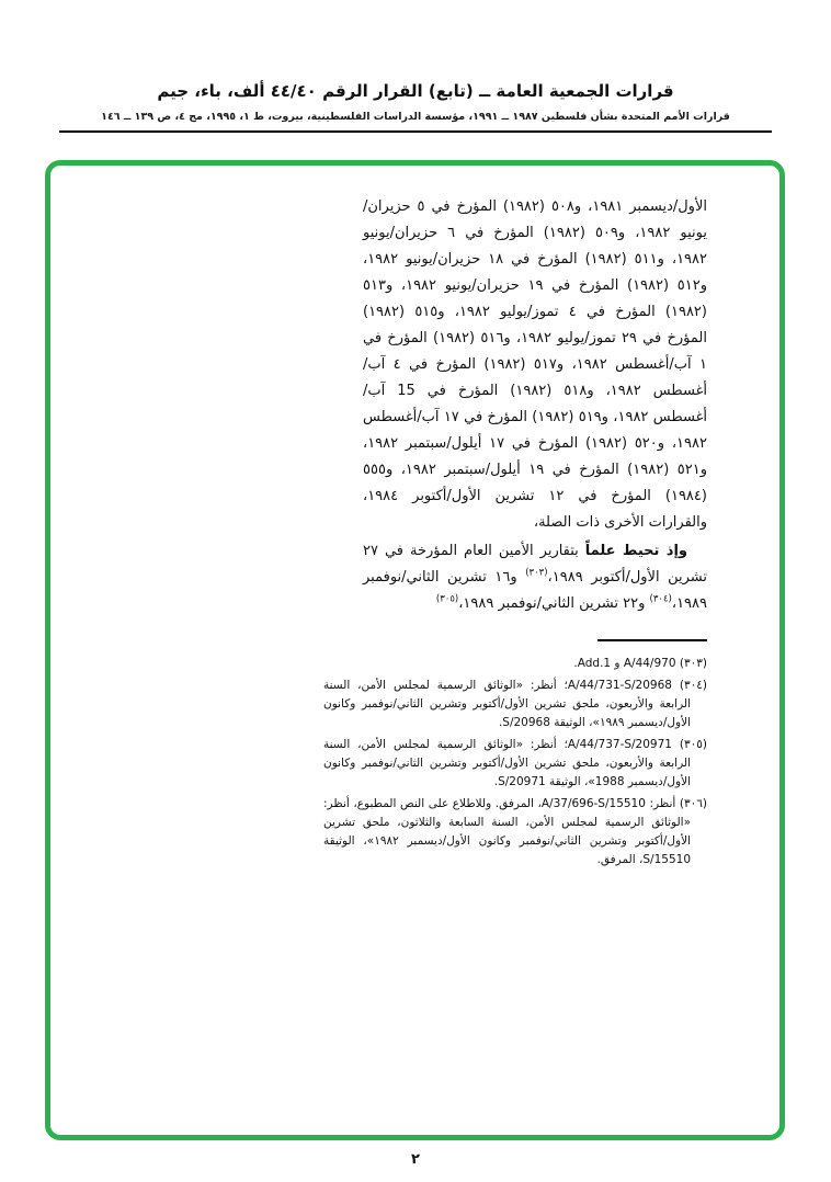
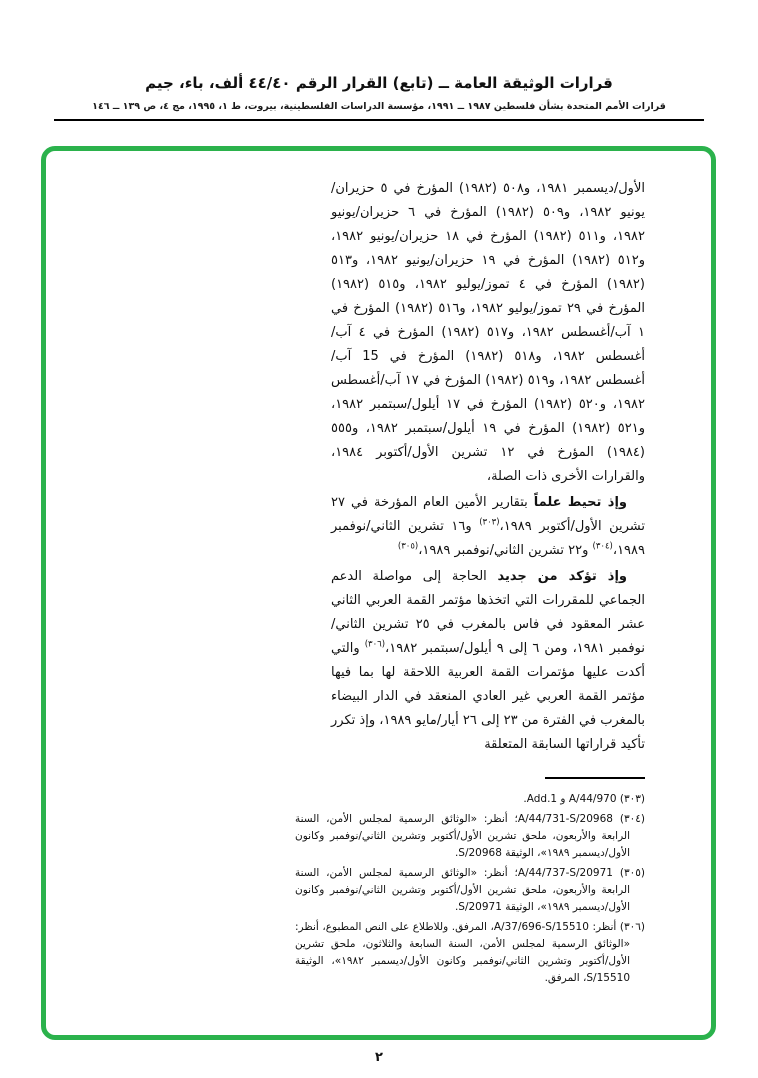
- قرارات الجمعية العامة ــ (تابع) القرار الرقم ٤٤/٤٠ ألف، باء، جيم
+ قرارات الوثيقة العامة ــ (تابع) القرار الرقم ٤٤/٤٠ ألف، باء، جيم
  قرارات الأمم المتحدة بشأن فلسطين ١٩٨٧ ــ ١٩٩١، مؤسسة الدراسات الفلسطينية، بيروت، ط ١، ١٩٩٥، مج ٤، ص ١٣٩ ــ ١٤٦
  الأول/ديسمبر ١٩٨١، و٥٠٨ (١٩٨٢) المؤرخ في ٥ حزيران/يونيو ١٩٨٢، و٥٠٩ (١٩٨٢) المؤرخ في ٦ حزيران/يونيو ١٩٨٢، و٥١١ (١٩٨٢) المؤرخ في ١٨ حزيران/يونيو ١٩٨٢، و٥١٢ (١٩٨٢) المؤرخ في ١٩ حزيران/يونيو ١٩٨٢، و٥١٣ (١٩٨٢) المؤرخ في ٤ تموز/يوليو ١٩٨٢، و٥١٥ (١٩٨٢) المؤرخ في ٢٩ تموز/يوليو ١٩٨٢، و٥١٦ (١٩٨٢) المؤرخ في ١ آب/أغسطس ١٩٨٢، و٥١٧ (١٩٨٢) المؤرخ في ٤ آب/أغسطس ١٩٨٢، و٥١٨ (١٩٨٢) المؤرخ في 15 آب/أغسطس ١٩٨٢، و٥١٩ (١٩٨٢) المؤرخ في ١٧ آب/أغسطس ١٩٨٢، و٥٢٠ (١٩٨٢) المؤرخ في ١٧ أيلول/سبتمبر ١٩٨٢، و٥٢١ (١٩٨٢) المؤرخ في ١٩ أيلول/سبتمبر ١٩٨٢، و٥٥٥ (١٩٨٤) المؤرخ في ١٢ تشرين الأول/أكتوبر ١٩٨٤، والقرارات الأخرى ذات الصلة،
  وإذ تحيط علماً بتقارير الأمين العام المؤرخة في ٢٧ تشرين الأول/أكتوبر ١٩٨٩،(٣٠٣) و١٦ تشرين الثاني/نوفمبر ١٩٨٩،(٣٠٤) و٢٢ تشرين الثاني/نوفمبر ١٩٨٩،(٣٠٥)
+ وإذ تؤكد من جديد الحاجة إلى مواصلة الدعم الجماعي للمقررات التي اتخذها مؤتمر القمة العربي الثاني عشر المعقود في فاس بالمغرب في ٢٥ تشرين الثاني/نوفمبر ١٩٨١، ومن ٦ إلى ٩ أيلول/سبتمبر ١٩٨٢،(٣٠٦) والتي أكدت عليها مؤتمرات القمة العربية اللاحقة لها بما فيها مؤتمر القمة العربي غير العادي المنعقد في الدار البيضاء بالمغرب في الفترة من ٢٣ إلى ٢٦ أيار/مايو ١٩٨٩، وإذ تكرر تأكيد قراراتها السابقة المتعلقة
  (٣٠٣) A/44/970 و Add.1.
  (٣٠٤) A/44/731-S/20968؛ أنظر: «الوثائق الرسمية لمجلس الأمن، السنة الرابعة والأربعون، ملحق تشرين الأول/أكتوبر وتشرين الثاني/نوفمبر وكانون الأول/ديسمبر ١٩٨٩»، الوثيقة S/20968.
- (٣٠٥) A/44/737-S/20971؛ أنظر: «الوثائق الرسمية لمجلس الأمن، السنة الرابعة والأربعون، ملحق تشرين الأول/أكتوبر وتشرين الثاني/نوفمبر وكانون الأول/ديسمبر 1988»، الوثيقة S/20971.
+ (٣٠٥) A/44/737-S/20971؛ أنظر: «الوثائق الرسمية لمجلس الأمن، السنة الرابعة والأربعون، ملحق تشرين الأول/أكتوبر وتشرين الثاني/نوفمبر وكانون الأول/ديسمبر ١٩٨٩»، الوثيقة S/20971.
  (٣٠٦) أنظر: A/37/696-S/15510، المرفق. وللاطلاع على النص المطبوع، أنظر: «الوثائق الرسمية لمجلس الأمن، السنة السابعة والثلاثون، ملحق تشرين الأول/أكتوبر وتشرين الثاني/نوفمبر وكانون الأول/ديسمبر ١٩٨٢»، الوثيقة S/15510، المرفق.
  ٢
